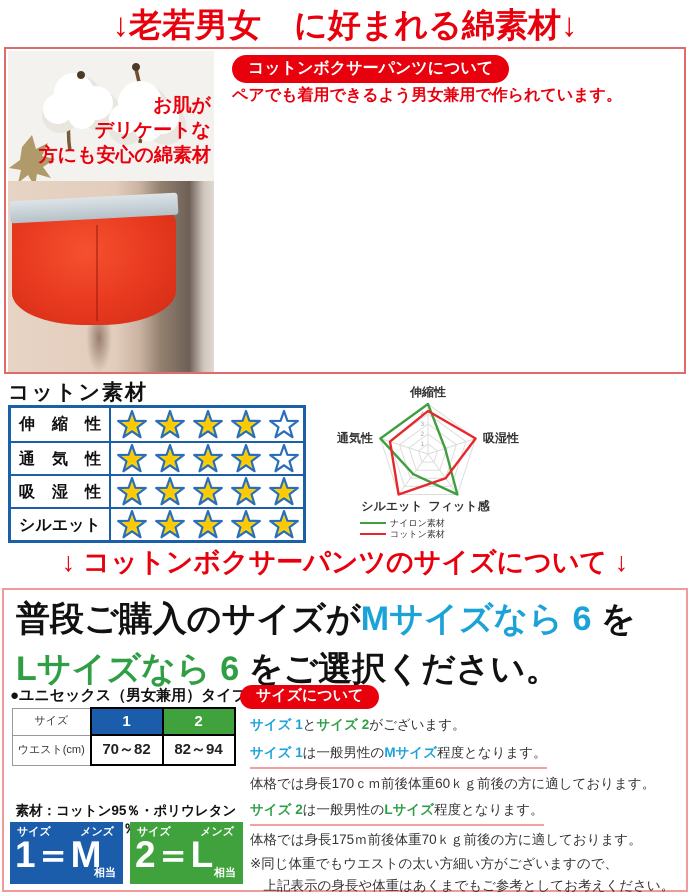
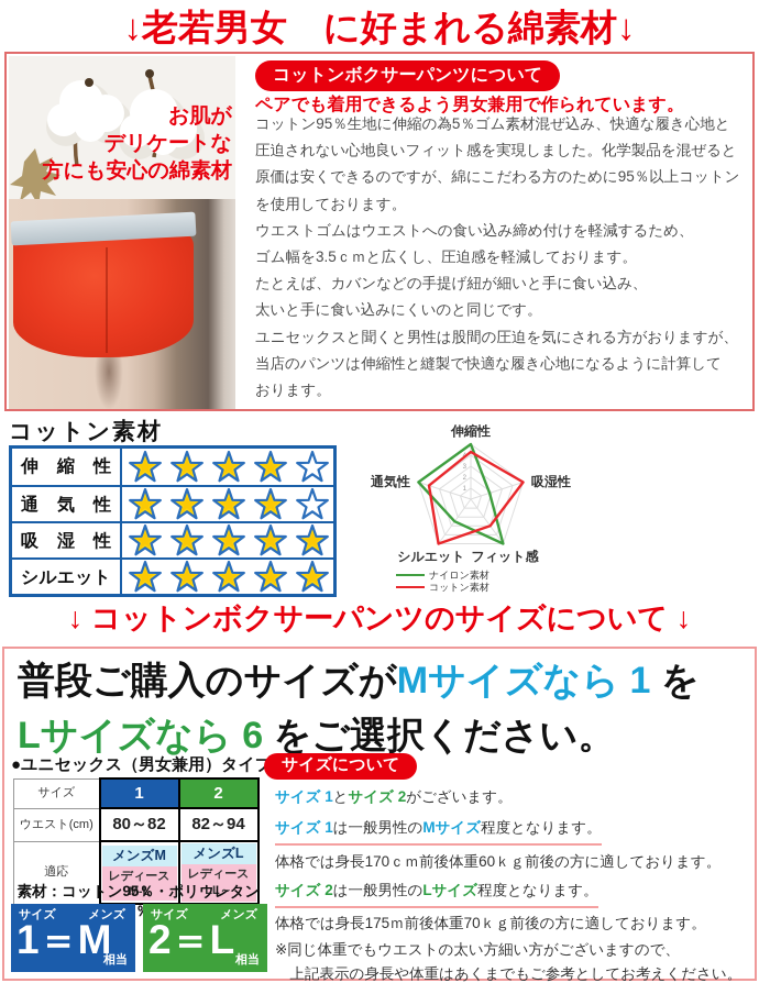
  ↓老若男女 に好まれる綿素材↓
  お肌が
  デリケートな
  方にも安心の綿素材
  コットンボクサーパンツについて
  ペアでも着用できるよう男女兼用で作られています。
+ コットン95％生地に伸縮の為5％ゴム素材混ぜ込み、快適な履き心地と
+ 圧迫されない心地良いフィット感を実現しました。化学製品を混ぜると
+ 原価は安くできるのですが、綿にこだわる方のために95％以上コットン
+ を使用しております。
+ ウエストゴムはウエストへの食い込み締め付けを軽減するため、
+ ゴム幅を3.5ｃｍと広くし、圧迫感を軽減しております。
+ たとえば、カバンなどの手提げ紐が細いと手に食い込み、
+ 太いと手に食い込みにくいのと同じです。
+ ユニセックスと聞くと男性は股間の圧迫を気にされる方がおりますが、
+ 当店のパンツは伸縮性と縫製で快適な履き心地になるように計算して
+ おります。
  コットン素材
  伸縮性
  通気性
  吸湿性
  シルエット
  伸縮性
  吸湿性
  フィット感
  シルエット
  通気性
  ナイロン素材
  コットン素材
  ↓ コットンボクサーパンツのサイズについて ↓
- 普段ご購入のサイズがMサイズなら 6 を
+ 普段ご購入のサイズがMサイズなら 1 を
  Lサイズなら 6 をご選択ください。
  ●ユニセックス（男女兼用）タイ
  サイズ	1	2
- ウエスト(cm)	70～82	82～94
+ ウエスト(cm)	80～82	82～94
+ 適応	メンズM レディースM-L	メンズL レディースLL～
  素材：コットン95％・ポリウレタン
  サイズ
  メンズ
  1＝M
  相当
  サイズ
  メンズ
  2＝L
  相当
  サイズについて
  サイズ 1とサイズ 2がございます。
  サイズ 1は一般男性のMサイズ程度となります。
  体格では身長170ｃｍ前後体重60ｋｇ前後の方に適しております。
  サイズ 2は一般男性のLサイズ程度となります。
  体格では身長175ｍ前後体重70ｋｇ前後の方に適しております。
  ※同じ体重でもウエストの太い方細い方がございますので、
  上記表示の身長や体重はあくまでもご参考としてお考えください。
